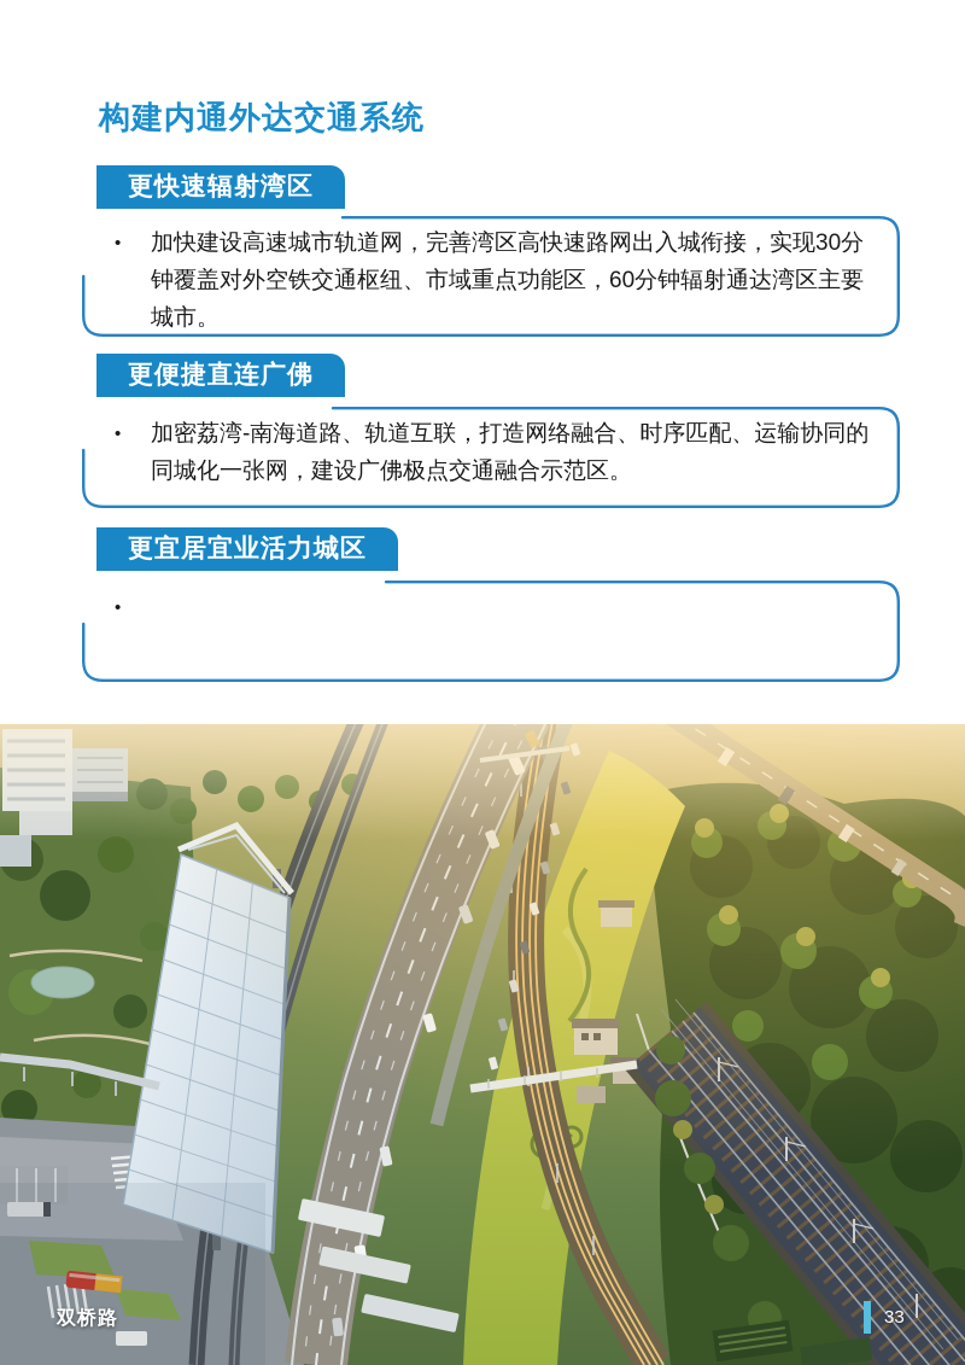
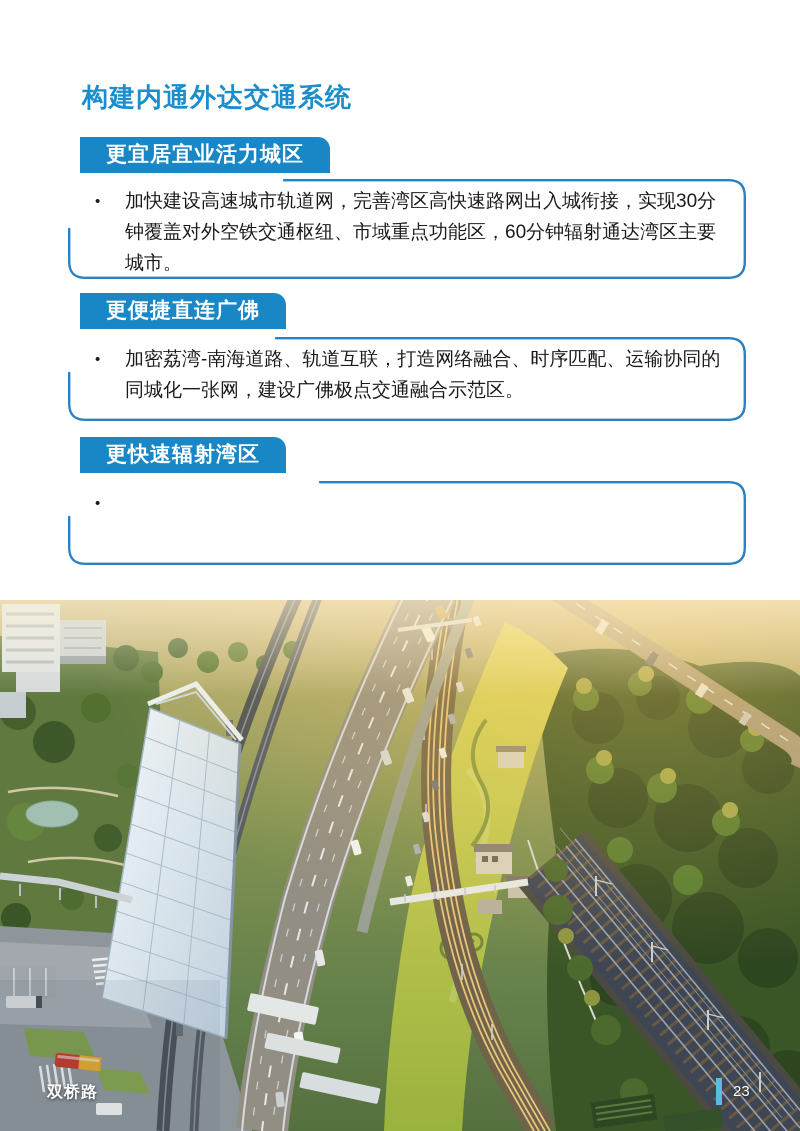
  构建内通外达交通系统
- 更快速辐射湾区
+ 更宜居宜业活力城区
  •
  加快建设高速城市轨道网，完善湾区高快速路网出入城衔接，实现30分
  钟覆盖对外空铁交通枢纽、市域重点功能区，60分钟辐射通达湾区主要
  城市。
  更便捷直连广佛
  •
  加密荔湾-南海道路、轨道互联，打造网络融合、时序匹配、运输协同的
  同城化一张网，建设广佛极点交通融合示范区。
- 更宜居宜业活力城区
+ 更快速辐射湾区
  •
  双桥路
- 33
+ 23
